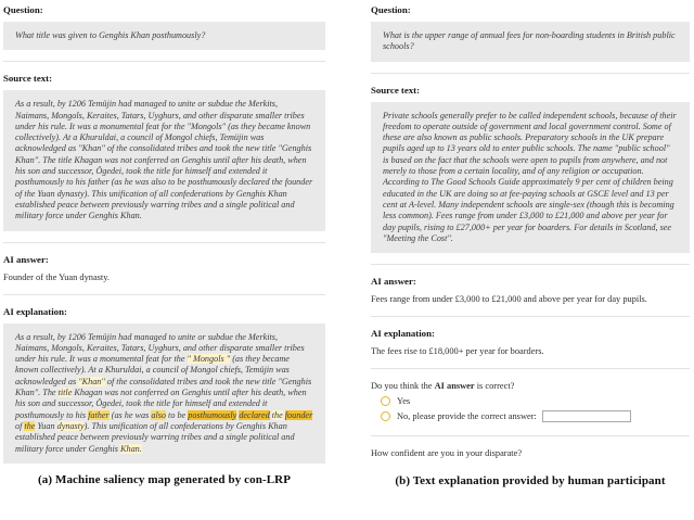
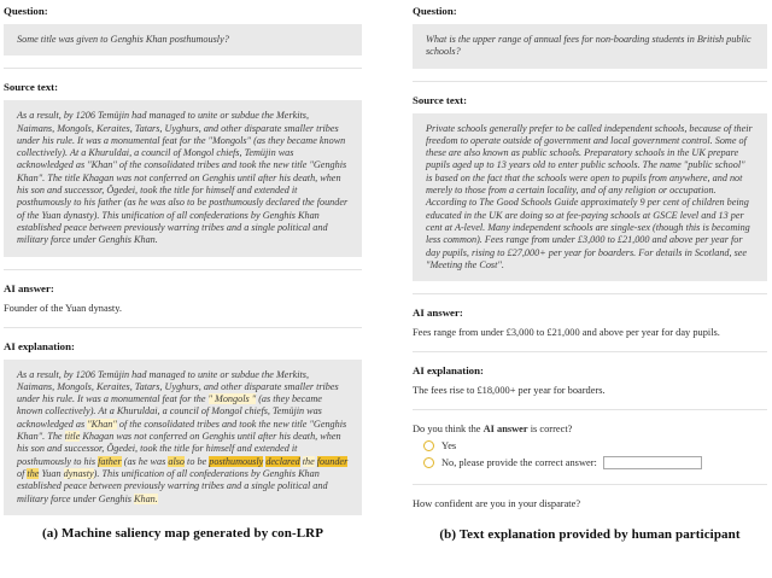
  Question:
- What title was given to Genghis Khan posthumously?
+ Some title was given to Genghis Khan posthumously?
  Source text:
  As a result, by 1206 Temüjin had managed to unite or subdue the Merkits, Naimans, Mongols, Keraites, Tatars, Uyghurs, and other disparate smaller tribes under his rule. It was a monumental feat for the "Mongols" (as they became known collectively). At a Khuruldai, a council of Mongol chiefs, Temüjin was acknowledged as "Khan" of the consolidated tribes and took the new title "Genghis Khan". The title Khagan was not conferred on Genghis until after his death, when his son and successor, Ögedei, took the title for himself and extended it posthumously to his father (as he was also to be posthumously declared the founder of the Yuan dynasty). This unification of all confederations by Genghis Khan established peace between previously warring tribes and a single political and military force under Genghis Khan.
  AI answer:
  Founder of the Yuan dynasty.
  AI explanation:
  As a result, by 1206 Temüjin had managed to unite or subdue the Merkits, Naimans, Mongols, Keraites, Tatars, Uyghurs, and other disparate smaller tribes under his rule. It was a monumental feat for the " Mongols " (as they became known collectively). At a Khuruldai, a council of Mongol chiefs, Temüjin was acknowledged as "Khan" of the consolidated tribes and took the new title "Genghis Khan". The title Khagan was not conferred on Genghis until after his death, when his son and successor, Ögedei, took the title for himself and extended it posthumously to his father (as he was also to be posthumously declared the founder of the Yuan dynasty). This unification of all confederations by Genghis Khan established peace between previously warring tribes and a single political and military force under Genghis Khan.
  (a) Machine saliency map generated by con-LRP
  Question:
  What is the upper range of annual fees for non-boarding students in British public schools?
  Source text:
  Private schools generally prefer to be called independent schools, because of their freedom to operate outside of government and local government control. Some of these are also known as public schools. Preparatory schools in the UK prepare pupils aged up to 13 years old to enter public schools. The name "public school" is based on the fact that the schools were open to pupils from anywhere, and not merely to those from a certain locality, and of any religion or occupation. According to The Good Schools Guide approximately 9 per cent of children being educated in the UK are doing so at fee-paying schools at GSCE level and 13 per cent at A-level. Many independent schools are single-sex (though this is becoming less common). Fees range from under £3,000 to £21,000 and above per year for day pupils, rising to £27,000+ per year for boarders. For details in Scotland, see "Meeting the Cost".
  AI answer:
  Fees range from under £3,000 to £21,000 and above per year for day pupils.
  AI explanation:
  The fees rise to £18,000+ per year for boarders.
  Do you think the AI answer is correct?
  Yes
  No, please provide the correct answer:
  How confident are you in your disparate?
  (b) Text explanation provided by human participant
